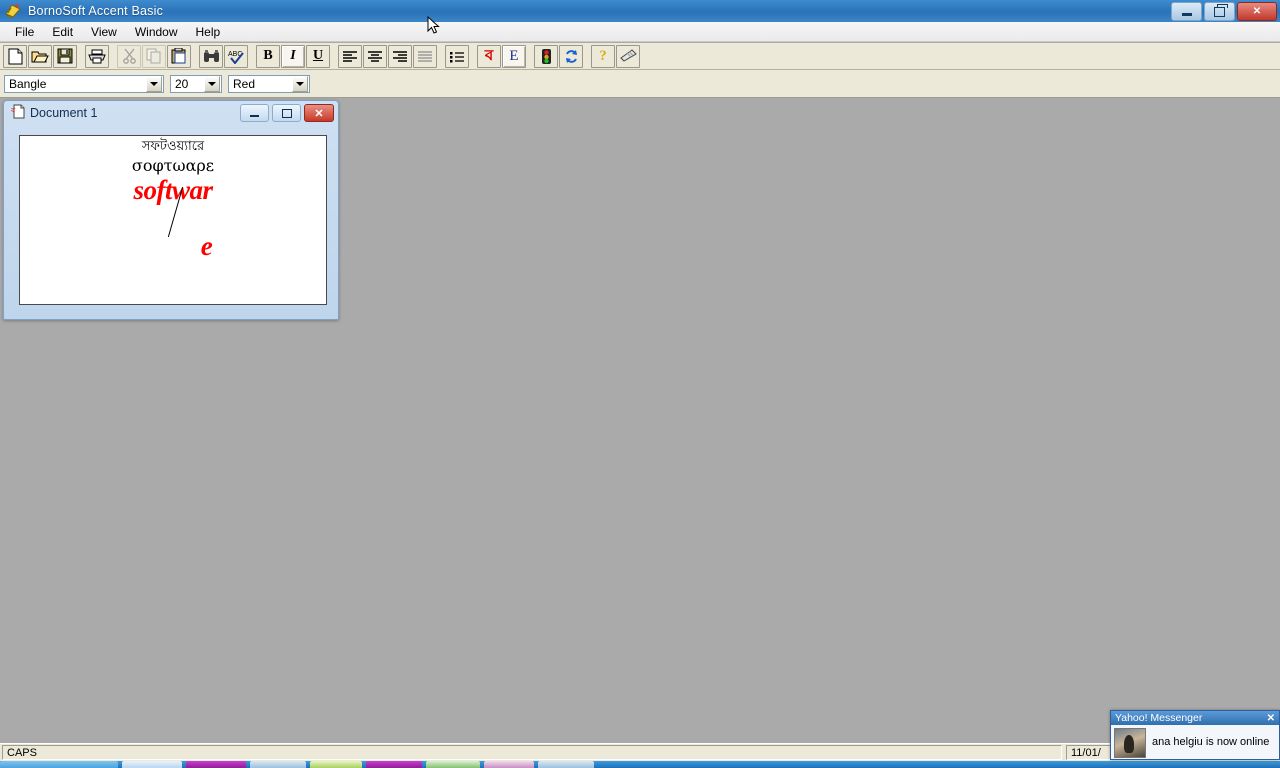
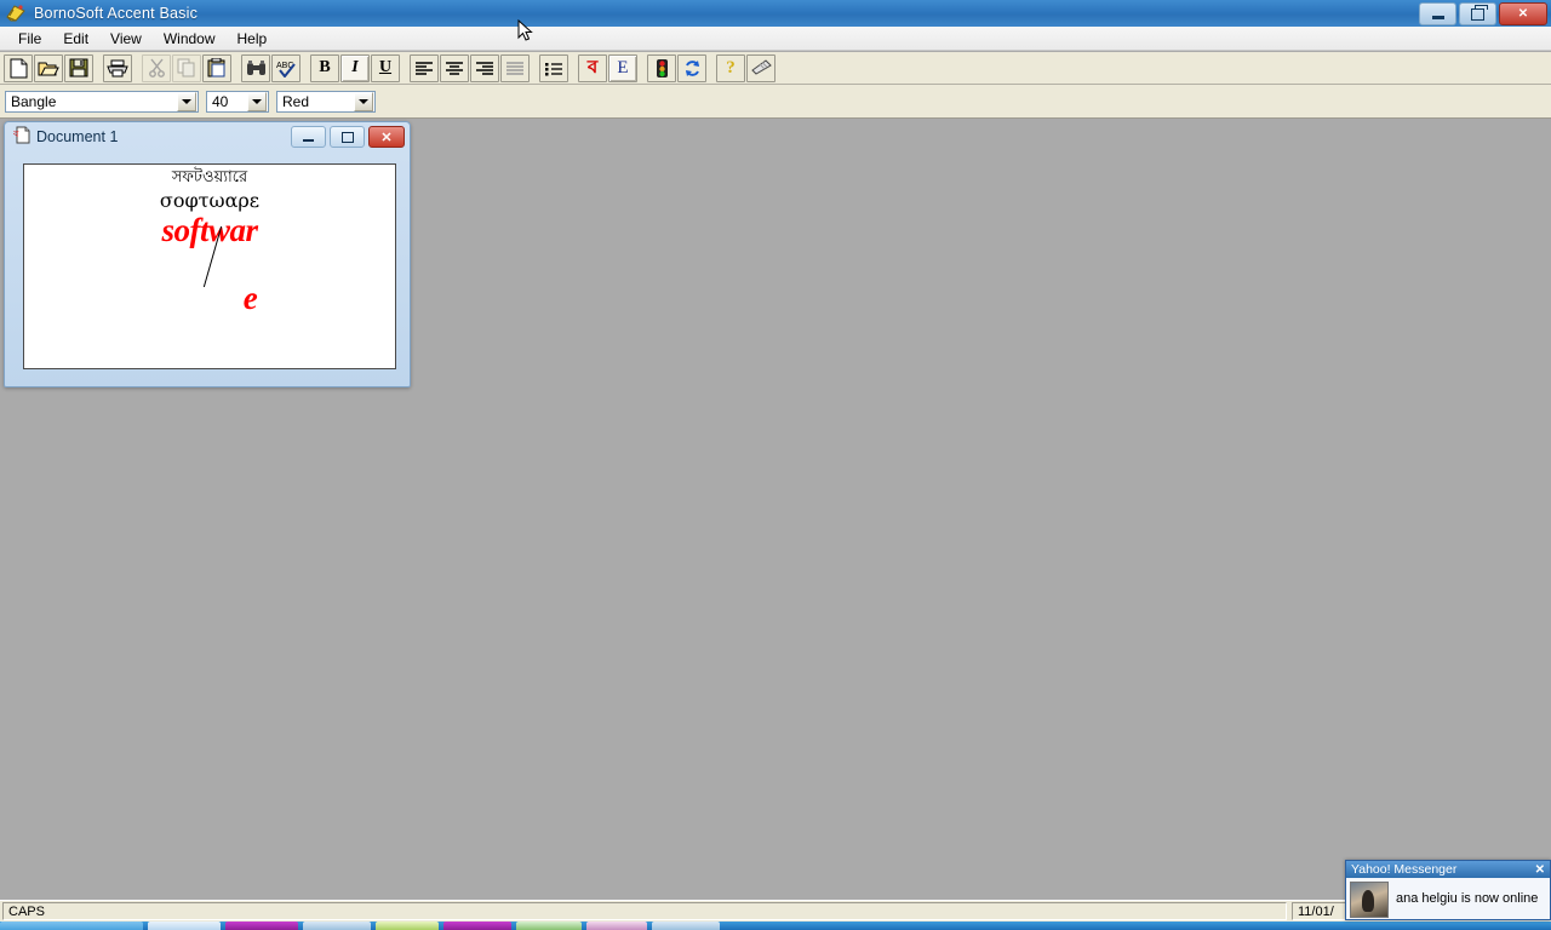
  BornoSoft Accent Basic
  ✕
  File
  Edit
  View
  Window
  Help
  B
  I
  U
  ব
  E
  ?
  Bangle
- 20
+ 40
  Red
  ব
  Document 1
  ✕
  সফটওয়্যারে
  σοφτωαρε
  softar
  e
  CAPS
  11/01/
  Yahoo! Messenger
  ✕
  ana helgiu is now online
